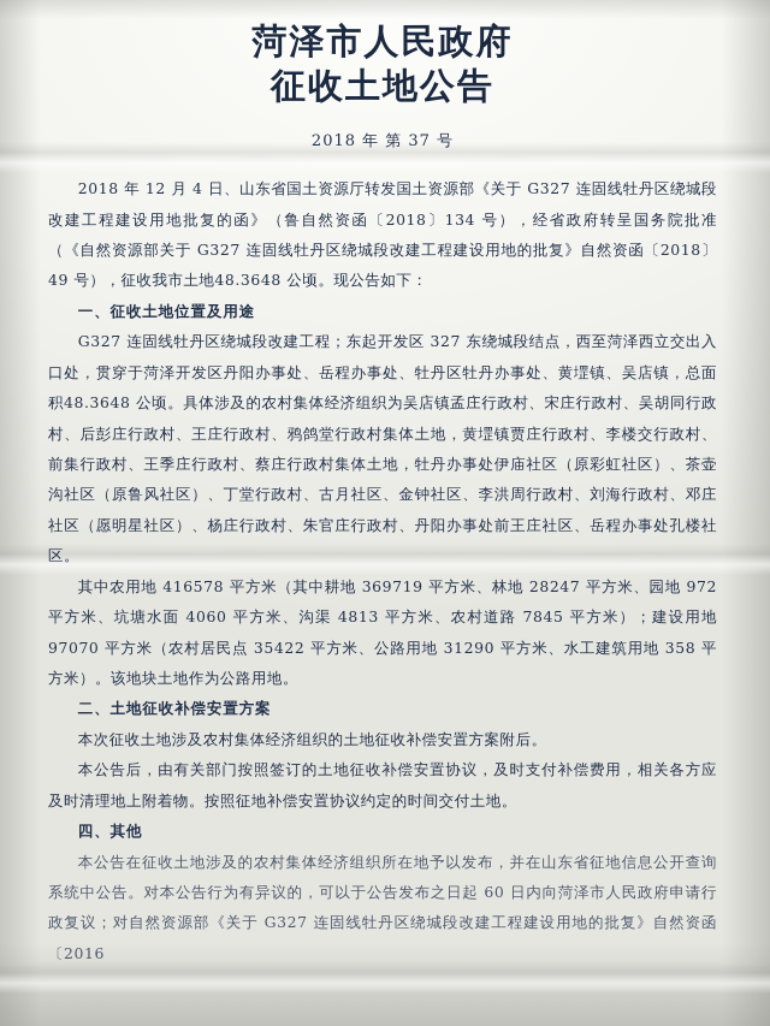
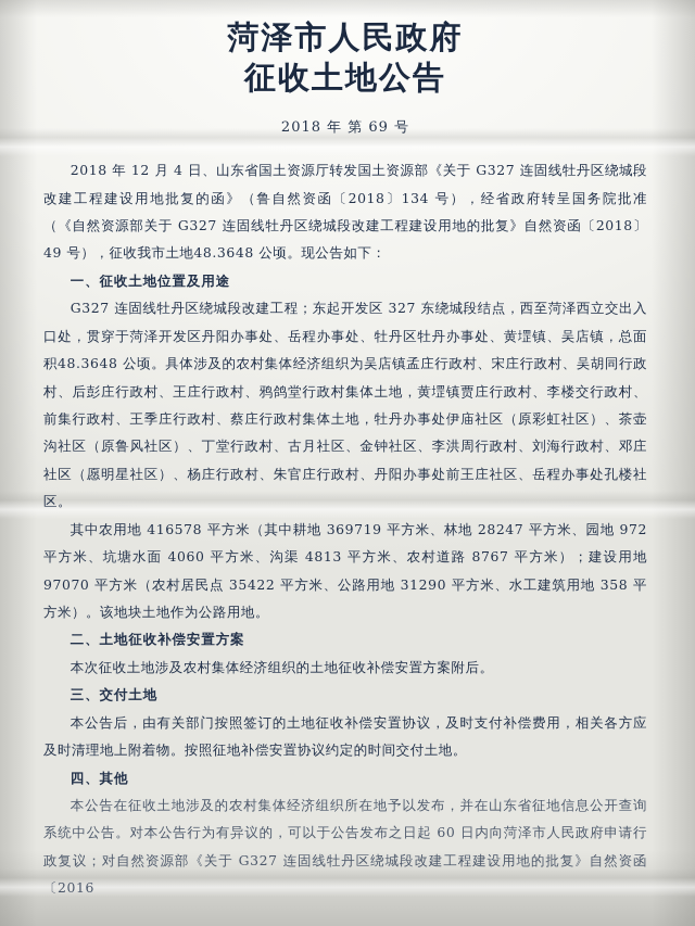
  菏泽市人民政府
  征收土地公告
- 2018 年 第 37 号
+ 2018 年 第 69 号
  2018 年 12 月 4 日、山东省国土资源厅转发国土资源部《关于 G327 连固线牡丹区绕城段改建工程建设用地批复的函》（鲁自然资函〔2018〕134 号），经省政府转呈国务院批准（《自然资源部关于 G327 连固线牡丹区绕城段改建工程建设用地的批复》自然资函〔2018〕49 号），征收我市土地48.3648 公顷。现公告如下：
  一、征收土地位置及用途
  G327 连固线牡丹区绕城段改建工程；东起开发区 327 东绕城段结点，西至菏泽西立交出入口处，贯穿于菏泽开发区丹阳办事处、岳程办事处、牡丹区牡丹办事处、黄堽镇、吴店镇，总面积48.3648 公顷。具体涉及的农村集体经济组织为吴店镇孟庄行政村、宋庄行政村、吴胡同行政村、后彭庄行政村、王庄行政村、鸦鸽堂行政村集体土地，黄堽镇贾庄行政村、李楼交行政村、前集行政村、王季庄行政村、蔡庄行政村集体土地，牡丹办事处伊庙社区（原彩虹社区）、茶壶沟社区（原鲁风社区）、丁堂行政村、古月社区、金钟社区、李洪周行政村、刘海行政村、邓庄社区（愿明星社区）、杨庄行政村、朱官庄行政村、丹阳办事处前王庄社区、岳程办事处孔楼社区。
- 其中农用地 416578 平方米（其中耕地 369719 平方米、林地 28247 平方米、园地 972 平方米、坑塘水面 4060 平方米、沟渠 4813 平方米、农村道路 7845 平方米）；建设用地 97070 平方米（农村居民点 35422 平方米、公路用地 31290 平方米、水工建筑用地 358 平方米）。该地块土地作为公路用地。
+ 其中农用地 416578 平方米（其中耕地 369719 平方米、林地 28247 平方米、园地 972 平方米、坑塘水面 4060 平方米、沟渠 4813 平方米、农村道路 8767 平方米）；建设用地 97070 平方米（农村居民点 35422 平方米、公路用地 31290 平方米、水工建筑用地 358 平方米）。该地块土地作为公路用地。
  二、土地征收补偿安置方案
  本次征收土地涉及农村集体经济组织的土地征收补偿安置方案附后。
+ 三、交付土地
  本公告后，由有关部门按照签订的土地征收补偿安置协议，及时支付补偿费用，相关各方应及时清理地上附着物。按照征地补偿安置协议约定的时间交付土地。
  四、其他
  本公告在征收土地涉及的农村集体经济组织所在地予以发布，并在山东省征地信息公开查询系统中公告。对本公告行为有异议的，可以于公告发布之日起 60 日内向菏泽市人民政府申请行政复议；对自然资源部《关于 G327 连固线牡丹区绕城段改建工程建设用地的批复》自然资函〔2016
